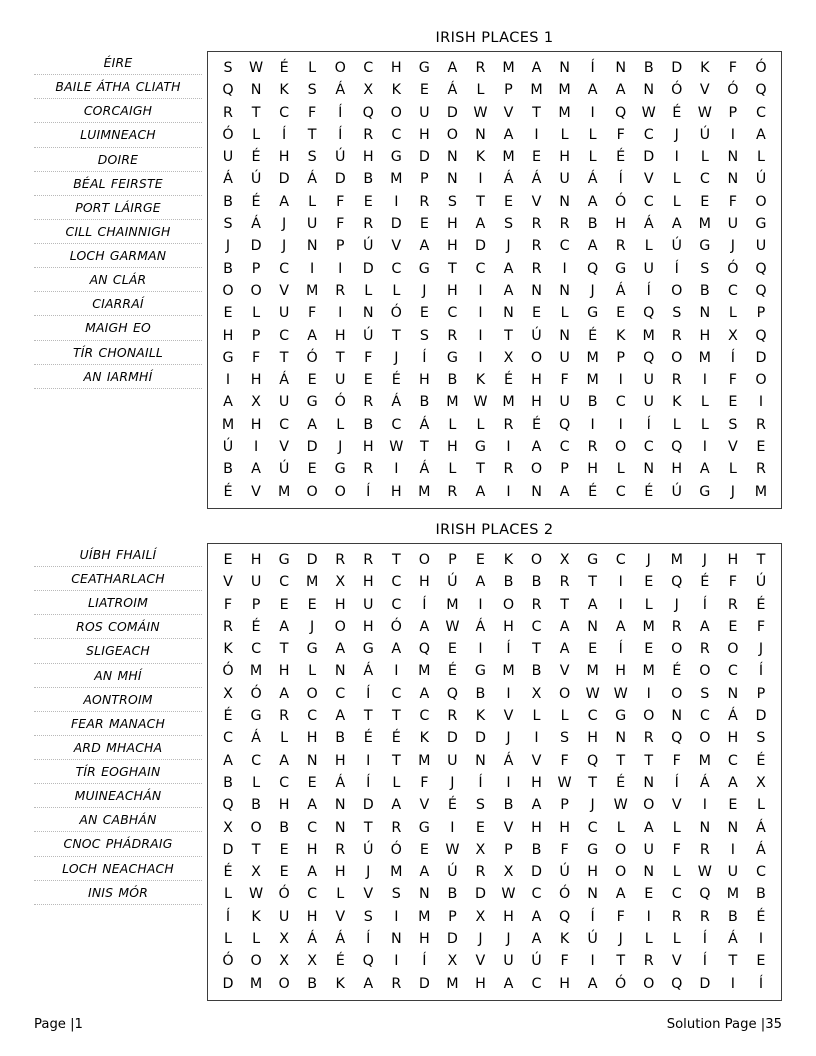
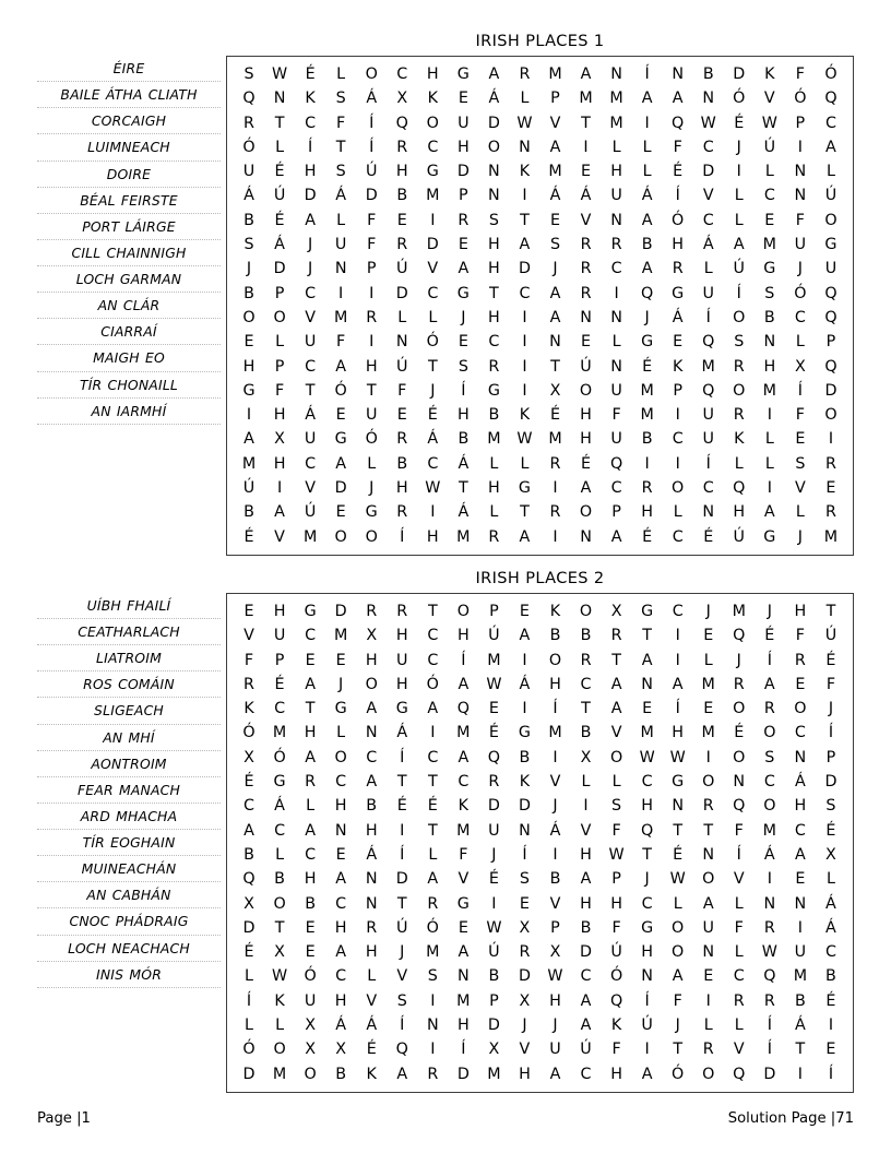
  ÉIRE
  BAILE ÁTHA CLIATH
  CORCAIGH
  LUIMNEACH
  DOIRE
  BÉAL FEIRSTE
  PORT LÁIRGE
  CILL CHAINNIGH
  LOCH GARMAN
  AN CLÁR
  CIARRAÍ
  MAIGH EO
  TÍR CHONAILL
  AN IARMHÍ
  IRISH PLACES 1
  S	W	É	L	O	C	H	G	A	R	M	A	N	Í	N	B	D	K	F	Ó
  Q	N	K	S	Á	X	K	E	Á	L	P	M	M	A	A	N	Ó	V	Ó	Q
  R	T	C	F	Í	Q	O	U	D	W	V	T	M	I	Q	W	É	W	P	C
  Ó	L	Í	T	Í	R	C	H	O	N	A	I	L	L	F	C	J	Ú	I	A
  U	É	H	S	Ú	H	G	D	N	K	M	E	H	L	É	D	I	L	N	L
  Á	Ú	D	Á	D	B	M	P	N	I	Á	Á	U	Á	Í	V	L	C	N	Ú
  B	É	A	L	F	E	I	R	S	T	E	V	N	A	Ó	C	L	E	F	O
  S	Á	J	U	F	R	D	E	H	A	S	R	R	B	H	Á	A	M	U	G
  J	D	J	N	P	Ú	V	A	H	D	J	R	C	A	R	L	Ú	G	J	U
  B	P	C	I	I	D	C	G	T	C	A	R	I	Q	G	U	Í	S	Ó	Q
  O	O	V	M	R	L	L	J	H	I	A	N	N	J	Á	Í	O	B	C	Q
  E	L	U	F	I	N	Ó	E	C	I	N	E	L	G	E	Q	S	N	L	P
  H	P	C	A	H	Ú	T	S	R	I	T	Ú	N	É	K	M	R	H	X	Q
  G	F	T	Ó	T	F	J	Í	G	I	X	O	U	M	P	Q	O	M	Í	D
  I	H	Á	E	U	E	É	H	B	K	É	H	F	M	I	U	R	I	F	O
  A	X	U	G	Ó	R	Á	B	M	W	M	H	U	B	C	U	K	L	E	I
  M	H	C	A	L	B	C	Á	L	L	R	É	Q	I	I	Í	L	L	S	R
  Ú	I	V	D	J	H	W	T	H	G	I	A	C	R	O	C	Q	I	V	E
  B	A	Ú	E	G	R	I	Á	L	T	R	O	P	H	L	N	H	A	L	R
  É	V	M	O	O	Í	H	M	R	A	I	N	A	É	C	É	Ú	G	J	M
  UÍBH FHAILÍ
  CEATHARLACH
  LIATROIM
  ROS COMÁIN
  SLIGEACH
  AN MHÍ
  AONTROIM
  FEAR MANACH
  ARD MHACHA
  TÍR EOGHAIN
  MUINEACHÁN
  AN CABHÁN
  CNOC PHÁDRAIG
  LOCH NEACHACH
  INIS MÓR
  IRISH PLACES 2
  E	H	G	D	R	R	T	O	P	E	K	O	X	G	C	J	M	J	H	T
  V	U	C	M	X	H	C	H	Ú	A	B	B	R	T	I	E	Q	É	F	Ú
  F	P	E	E	H	U	C	Í	M	I	O	R	T	A	I	L	J	Í	R	É
  R	É	A	J	O	H	Ó	A	W	Á	H	C	A	N	A	M	R	A	E	F
  K	C	T	G	A	G	A	Q	E	I	Í	T	A	E	Í	E	O	R	O	J
  Ó	M	H	L	N	Á	I	M	É	G	M	B	V	M	H	M	É	O	C	Í
  X	Ó	A	O	C	Í	C	A	Q	B	I	X	O	W	W	I	O	S	N	P
  É	G	R	C	A	T	T	C	R	K	V	L	L	C	G	O	N	C	Á	D
  C	Á	L	H	B	É	É	K	D	D	J	I	S	H	N	R	Q	O	H	S
  A	C	A	N	H	I	T	M	U	N	Á	V	F	Q	T	T	F	M	C	É
  B	L	C	E	Á	Í	L	F	J	Í	I	H	W	T	É	N	Í	Á	A	X
  Q	B	H	A	N	D	A	V	É	S	B	A	P	J	W	O	V	I	E	L
  X	O	B	C	N	T	R	G	I	E	V	H	H	C	L	A	L	N	N	Á
  D	T	E	H	R	Ú	Ó	E	W	X	P	B	F	G	O	U	F	R	I	Á
  É	X	E	A	H	J	M	A	Ú	R	X	D	Ú	H	O	N	L	W	U	C
  L	W	Ó	C	L	V	S	N	B	D	W	C	Ó	N	A	E	C	Q	M	B
  Í	K	U	H	V	S	I	M	P	X	H	A	Q	Í	F	I	R	R	B	É
  L	L	X	Á	Á	Í	N	H	D	J	J	A	K	Ú	J	L	L	Í	Á	I
  Ó	O	X	X	É	Q	I	Í	X	V	U	Ú	F	I	T	R	V	Í	T	E
  D	M	O	B	K	A	R	D	M	H	A	C	H	A	Ó	O	Q	D	I	Í
  Page |1
- Solution Page |35
+ Solution Page |71
